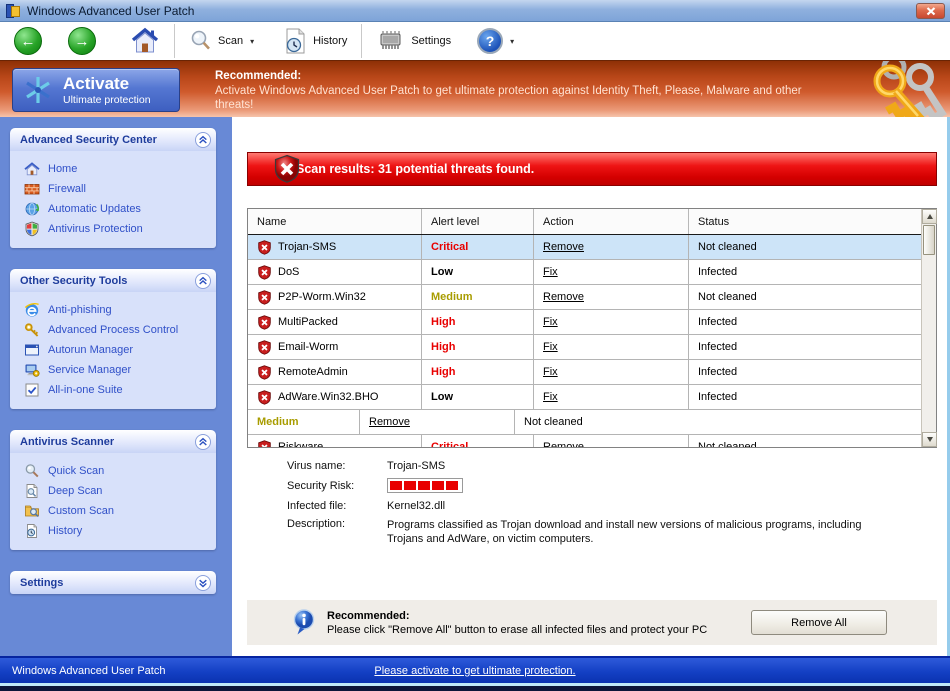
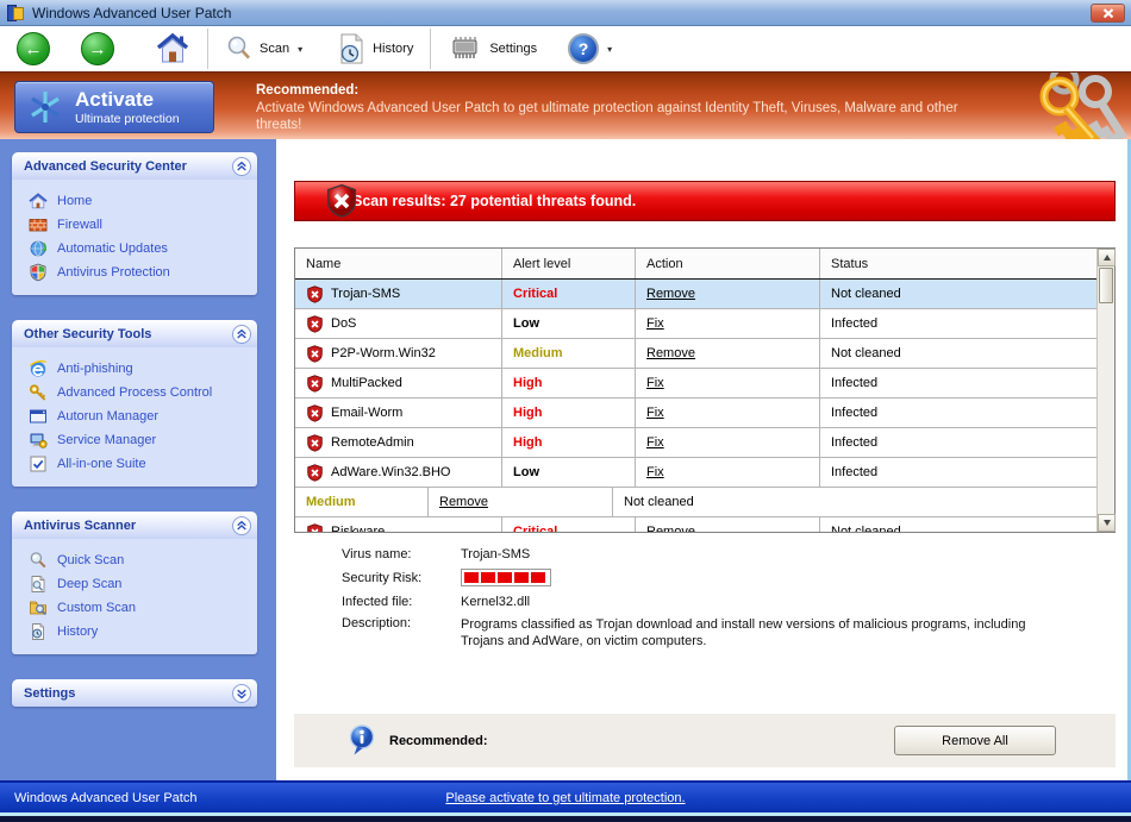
  Windows Advanced User Patch
  ←
  →
  Scan
  ▾
  History
  Settings
  ?
  ▾
  Activate
  Ultimate protection
  Recommended:
- Activate Windows Advanced User Patch to get ultimate protection against Identity Theft, Please, Malware and other threats!
+ Activate Windows Advanced User Patch to get ultimate protection against Identity Theft, Viruses, Malware and other threats!
  Advanced Security Center
  Home
  Firewall
  Automatic Updates
  Antivirus Protection
  Other Security Tools
  Anti-phishing
  Advanced Process Control
  Autorun Manager
  Service Manager
  All-in-one Suite
  Antivirus Scanner
  Quick Scan
  Deep Scan
  Custom Scan
  History
  Settings
- Scan results: 31 potential threats found.
+ Scan results: 27 potential threats found.
  Name
  Alert level
  Action
  Status
  Trojan-SMS
  Critical
  Remove
  Not cleaned
  DoS
  Low
  Fix
  Infected
  P2P-Worm.Win32
  Medium
  Remove
  Not cleaned
  MultiPacked
  High
  Fix
  Infected
  Email-Worm
  High
  Fix
  Infected
  RemoteAdmin
  High
  Fix
  Infected
  AdWare.Win32.BHO
  Low
  Fix
  Infected
  Medium
  Remove
  Not cleaned
  Virus name:
  Trojan-SMS
  Security Risk:
  Infected file:
  Kernel32.dll
  Description:
  Programs classified as Trojan download and install new versions of malicious programs, including Trojans and AdWare, on victim computers.
  Recommended:
- Please click "Remove All" button to erase all infected files and protect your PC
  Remove All
  Windows Advanced User Patch
  Please activate to get ultimate protection.
